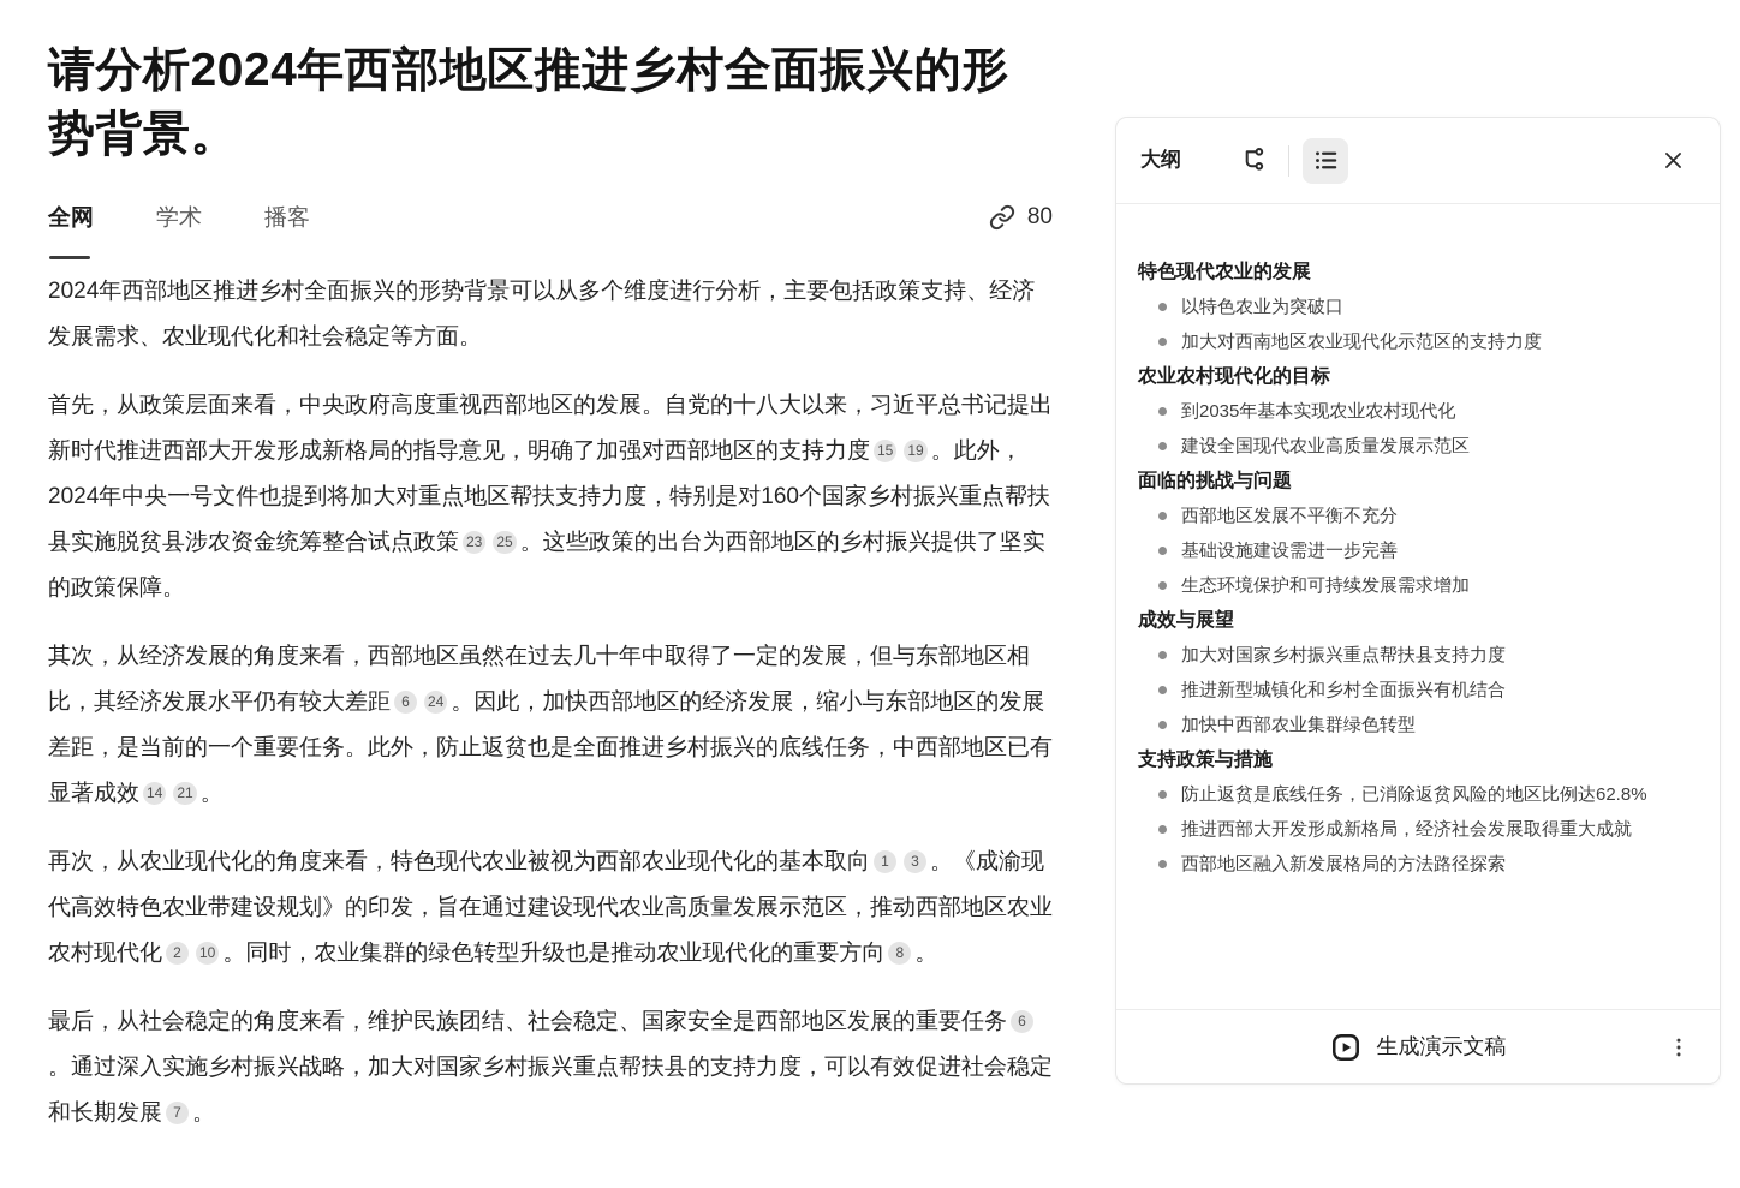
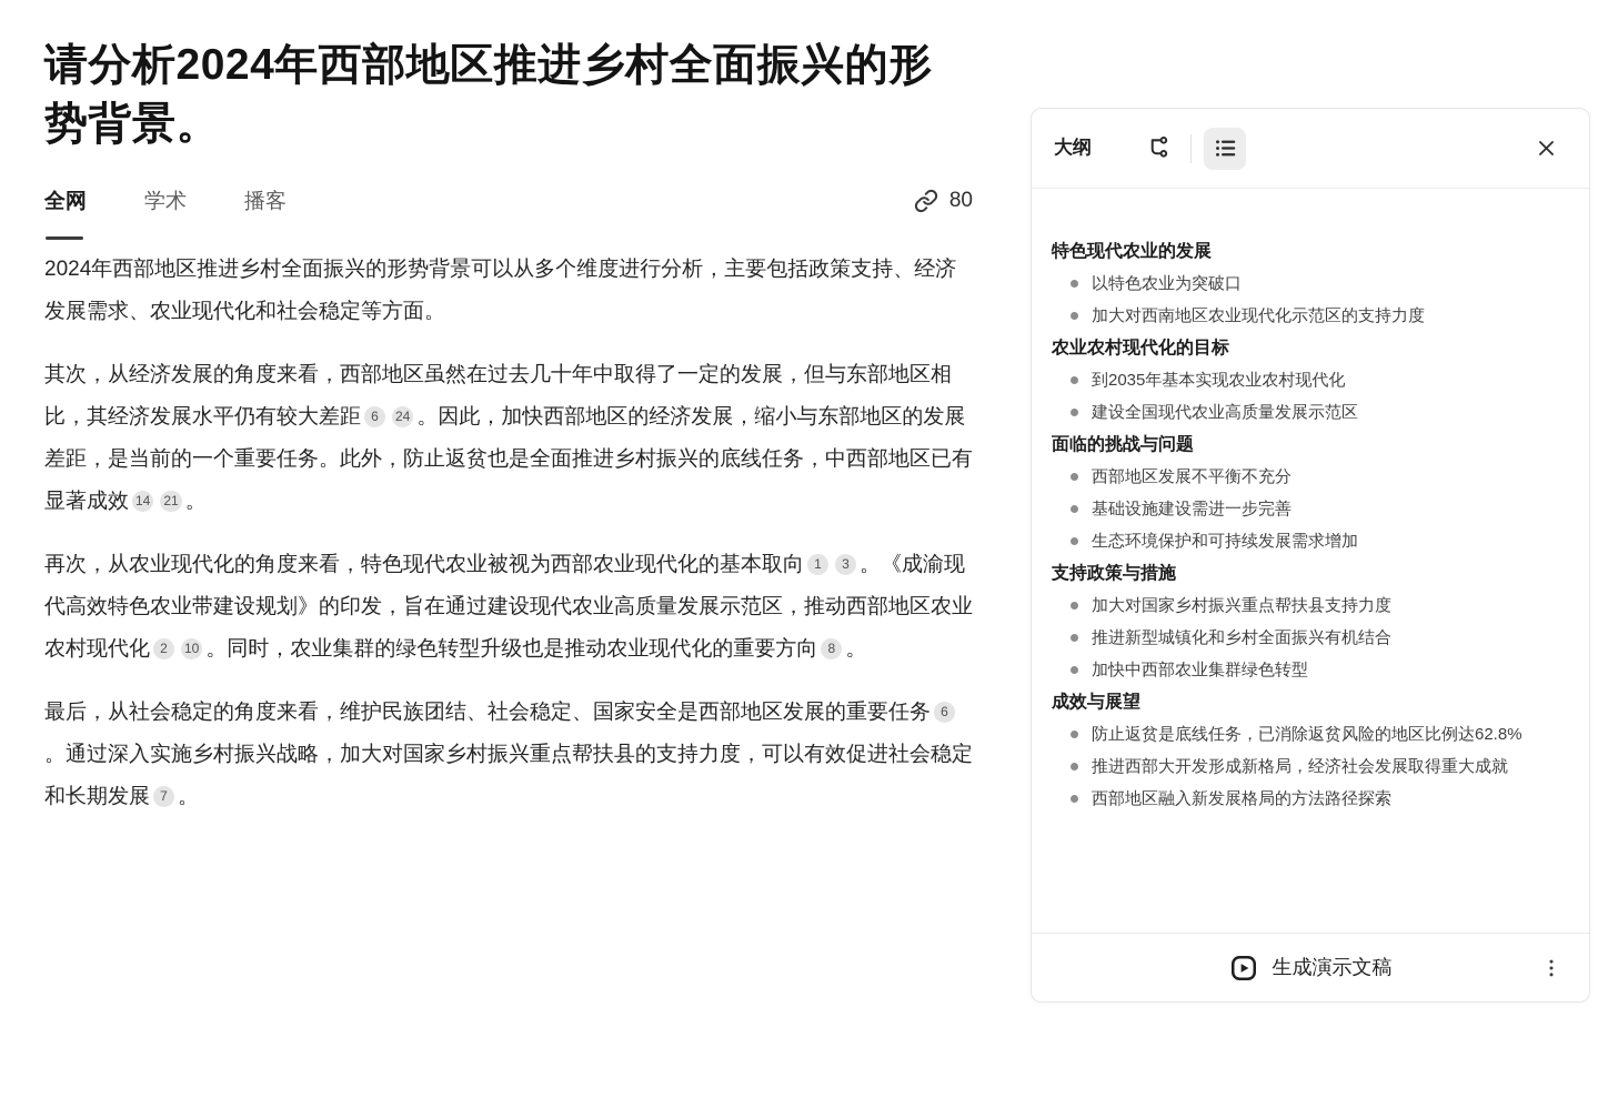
  请分析2024年西部地区推进乡村全面振兴的形势背景。
  全网
  学术
  播客
  80
  2024年西部地区推进乡村全面振兴的形势背景可以从多个维度进行分析，主要包括政策支持、经济发展需求、农业现代化和社会稳定等方面。
- 首先，从政策层面来看，中央政府高度重视西部地区的发展。自党的十八大以来，习近平总书记提出新时代推进西部大开发形成新格局的指导意见，明确了加强对西部地区的支持力度 15 19 。此外，2024年中央一号文件也提到将加大对重点地区帮扶支持力度，特别是对160个国家乡村振兴重点帮扶县实施脱贫县涉农资金统筹整合试点政策 23 25 。这些政策的出台为西部地区的乡村振兴提供了坚实的政策保障。
  其次，从经济发展的角度来看，西部地区虽然在过去几十年中取得了一定的发展，但与东部地区相比，其经济发展水平仍有较大差距 6 24 。因此，加快西部地区的经济发展，缩小与东部地区的发展差距，是当前的一个重要任务。此外，防止返贫也是全面推进乡村振兴的底线任务，中西部地区已有显著成效 14 21 。
  再次，从农业现代化的角度来看，特色现代农业被视为西部农业现代化的基本取向 1 3 。《成渝现代高效特色农业带建设规划》的印发，旨在通过建设现代农业高质量发展示范区，推动西部地区农业农村现代化 2 10 。同时，农业集群的绿色转型升级也是推动农业现代化的重要方向 8 。
  最后，从社会稳定的角度来看，维护民族团结、社会稳定、国家安全是西部地区发展的重要任务 6。通过深入实施乡村振兴战略，加大对国家乡村振兴重点帮扶县的支持力度，可以有效促进社会稳定和长期发展 7 。
  大纲
  特色现代农业的发展
  以特色农业为突破口
  加大对西南地区农业现代化示范区的支持力度
  农业农村现代化的目标
  到2035年基本实现农业农村现代化
  建设全国现代农业高质量发展示范区
  面临的挑战与问题
  西部地区发展不平衡不充分
  基础设施建设需进一步完善
  生态环境保护和可持续发展需求增加
- 成效与展望
+ 支持政策与措施
  加大对国家乡村振兴重点帮扶县支持力度
  推进新型城镇化和乡村全面振兴有机结合
  加快中西部农业集群绿色转型
- 支持政策与措施
+ 成效与展望
  防止返贫是底线任务，已消除返贫风险的地区比例达62.8%
  推进西部大开发形成新格局，经济社会发展取得重大成就
  西部地区融入新发展格局的方法路径探索
  生成演示文稿
